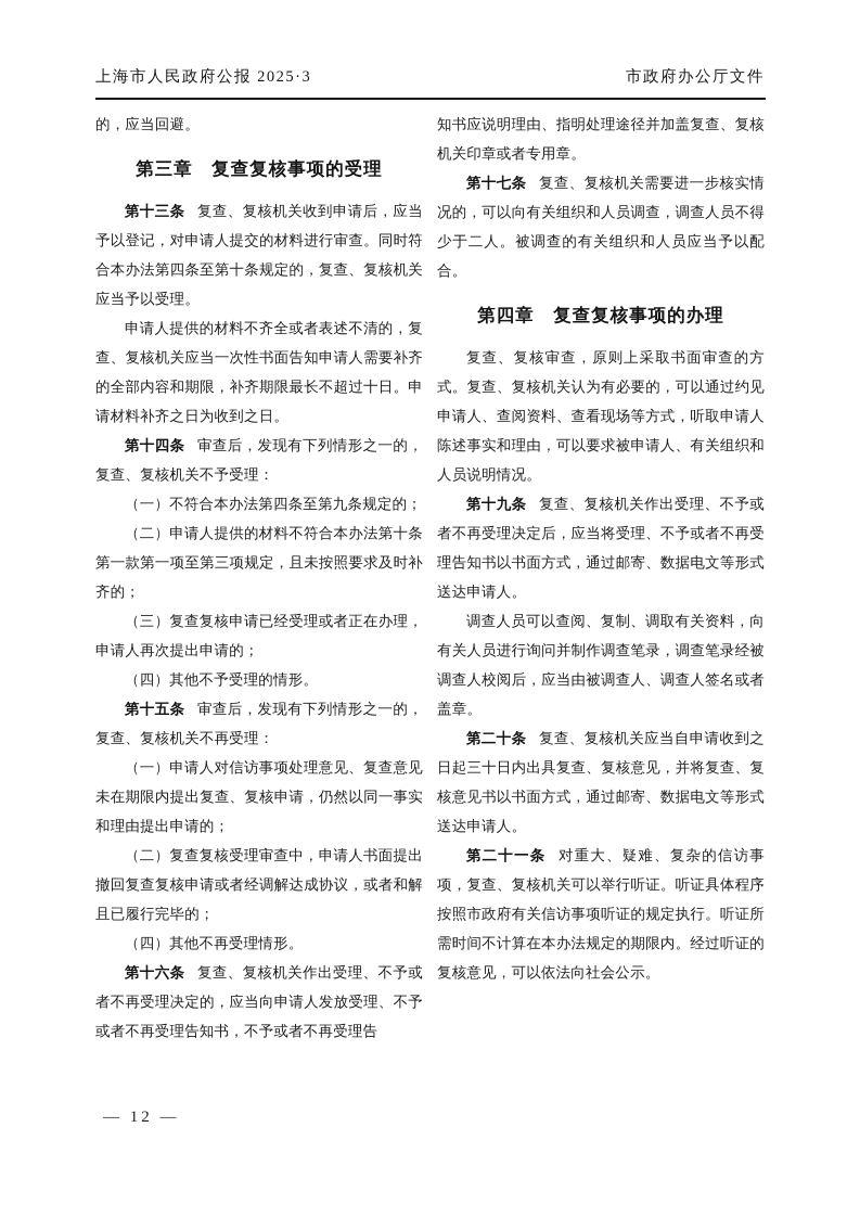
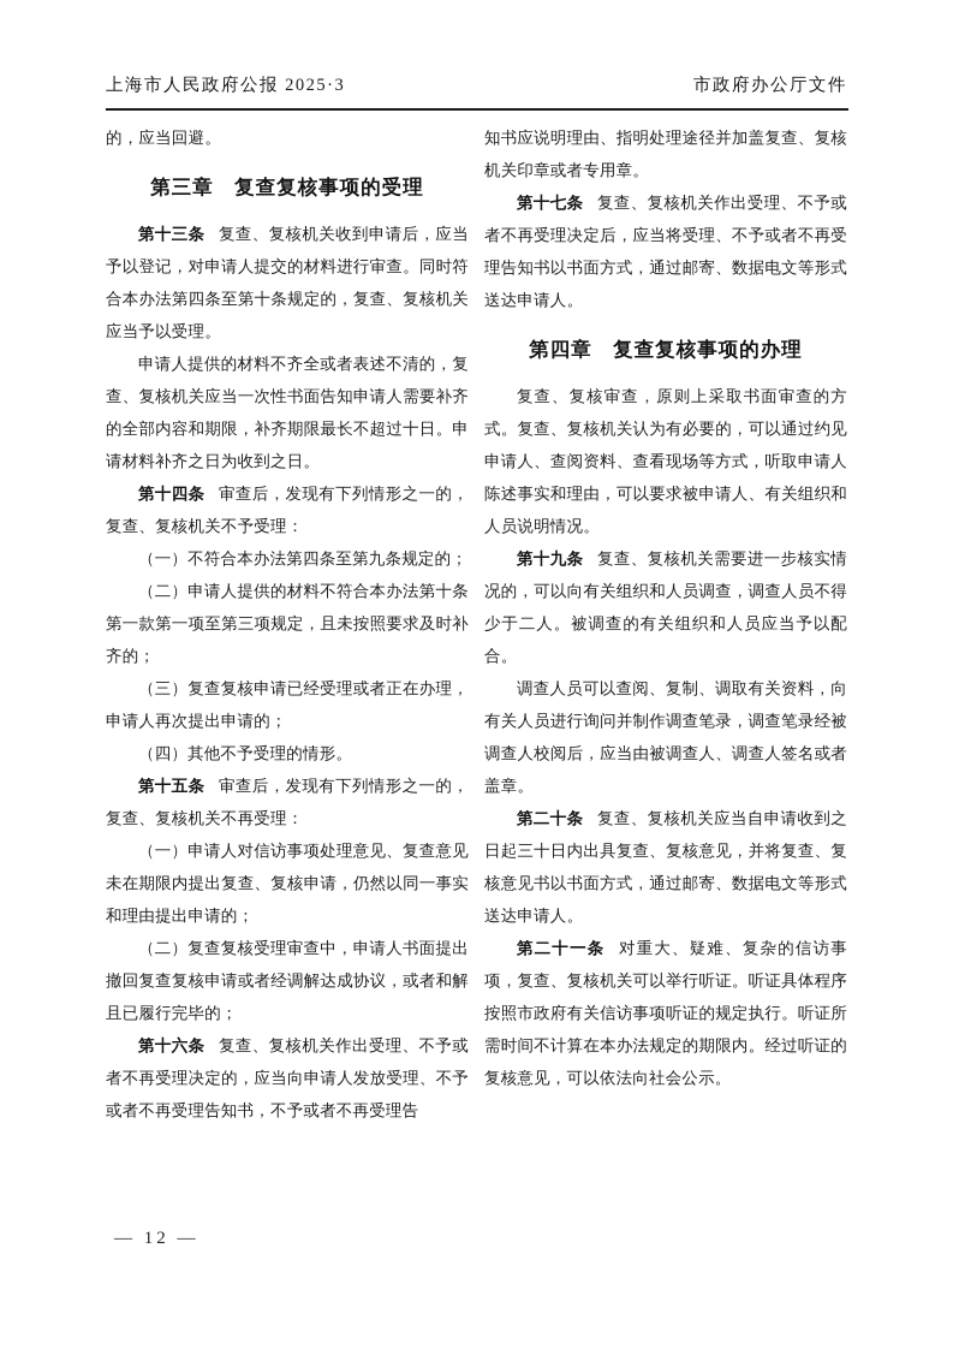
  上海市人民政府公报 2025·3
  市政府办公厅文件
  的，应当回避。
  第三章 复查复核事项的受理
  第十三条 复查、复核机关收到申请后，应当予以登记，对申请人提交的材料进行审查。同时符合本办法第四条至第十条规定的，复查、复核机关应当予以受理。
  申请人提供的材料不齐全或者表述不清的，复查、复核机关应当一次性书面告知申请人需要补齐的全部内容和期限，补齐期限最长不超过十日。申请材料补齐之日为收到之日。
  第十四条 审查后，发现有下列情形之一的，复查、复核机关不予受理：
  （一）不符合本办法第四条至第九条规定的；
  （二）申请人提供的材料不符合本办法第十条第一款第一项至第三项规定，且未按照要求及时补齐的；
  （三）复查复核申请已经受理或者正在办理，申请人再次提出申请的；
  （四）其他不予受理的情形。
  第十五条 审查后，发现有下列情形之一的，复查、复核机关不再受理：
  （一）申请人对信访事项处理意见、复查意见未在期限内提出复查、复核申请，仍然以同一事实和理由提出申请的；
  （二）复查复核受理审查中，申请人书面提出撤回复查复核申请或者经调解达成协议，或者和解且已履行完毕的；
- （四）其他不再受理情形。
  第十六条 复查、复核机关作出受理、不予或者不再受理决定的，应当向申请人发放受理、不予或者不再受理告知书，不予或者不再受理告
  知书应说明理由、指明处理途径并加盖复查、复核机关印章或者专用章。
- 第十七条 复查、复核机关需要进一步核实情况的，可以向有关组织和人员调查，调查人员不得少于二人。被调查的有关组织和人员应当予以配合。
+ 第十七条 复查、复核机关作出受理、不予或者不再受理决定后，应当将受理、不予或者不再受理告知书以书面方式，通过邮寄、数据电文等形式送达申请人。
  第四章 复查复核事项的办理
  复查、复核审查，原则上采取书面审查的方式。复查、复核机关认为有必要的，可以通过约见申请人、查阅资料、查看现场等方式，听取申请人陈述事实和理由，可以要求被申请人、有关组织和人员说明情况。
- 第十九条 复查、复核机关作出受理、不予或者不再受理决定后，应当将受理、不予或者不再受理告知书以书面方式，通过邮寄、数据电文等形式送达申请人。
+ 第十九条 复查、复核机关需要进一步核实情况的，可以向有关组织和人员调查，调查人员不得少于二人。被调查的有关组织和人员应当予以配合。
  调查人员可以查阅、复制、调取有关资料，向有关人员进行询问并制作调查笔录，调查笔录经被调查人校阅后，应当由被调查人、调查人签名或者盖章。
  第二十条 复查、复核机关应当自申请收到之日起三十日内出具复查、复核意见，并将复查、复核意见书以书面方式，通过邮寄、数据电文等形式送达申请人。
  第二十一条 对重大、疑难、复杂的信访事项，复查、复核机关可以举行听证。听证具体程序按照市政府有关信访事项听证的规定执行。听证所需时间不计算在本办法规定的期限内。经过听证的复核意见，可以依法向社会公示。
  — 12 —
